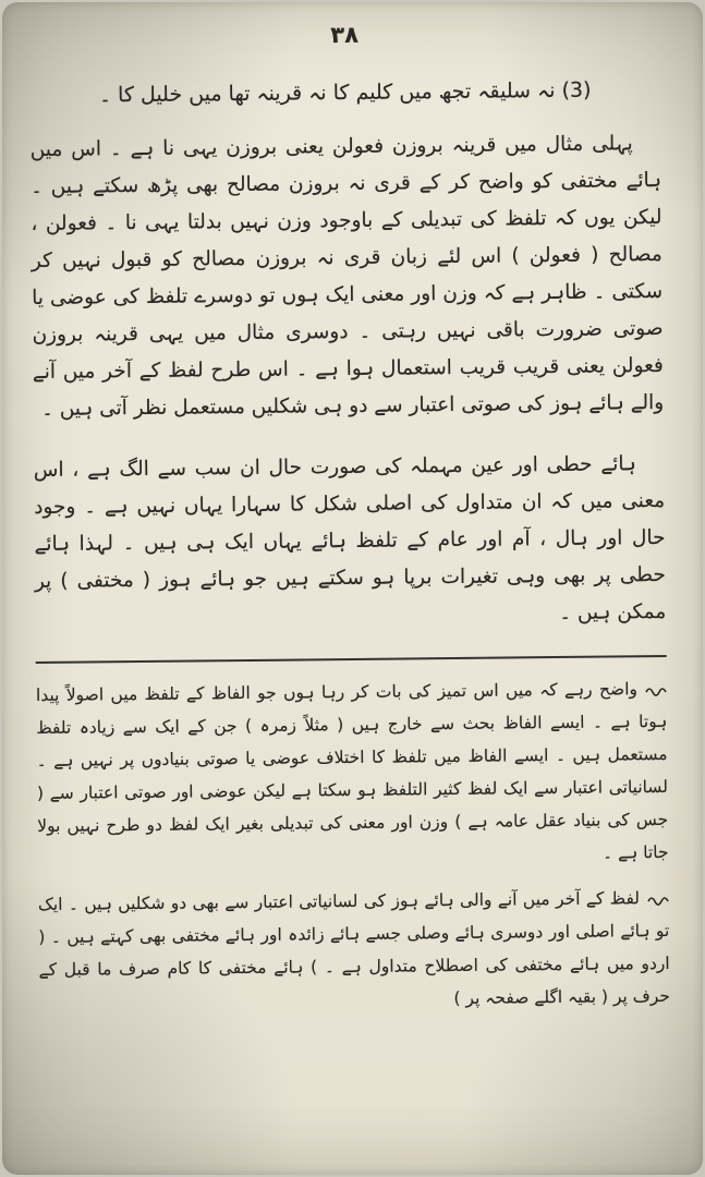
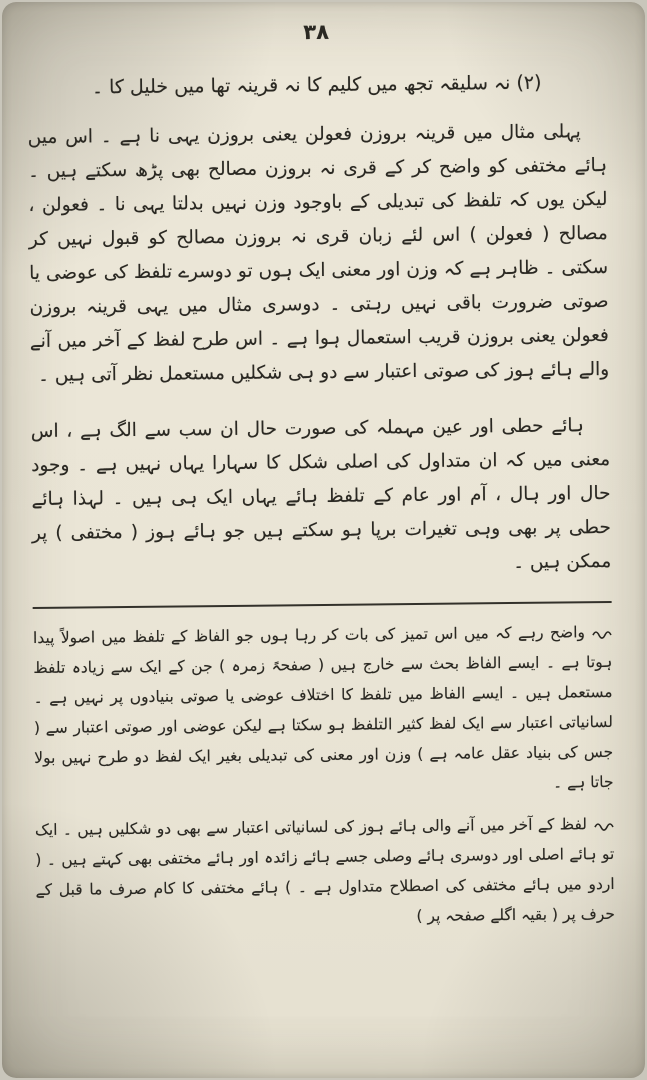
  ۳۸
- (3) نہ سلیقہ تجھ میں کلیم کا نہ قرینہ تھا میں خلیل کا ۔
+ (۲) نہ سلیقہ تجھ میں کلیم کا نہ قرینہ تھا میں خلیل کا ۔
- پہلی مثال میں قرینہ بروزن فعولن یعنی بروزن یہی نا ہے ۔ اس میں ہائے مختفی کو واضح کر کے قری نہ بروزن مصالح بھی پڑھ سکتے ہیں ۔ لیکن یوں کہ تلفظ کی تبدیلی کے باوجود وزن نہیں بدلتا یہی نا ۔ فعولن ، مصالح ( فعولن ) اس لئے زبان قری نہ بروزن مصالح کو قبول نہیں کر سکتی ۔ ظاہر ہے کہ وزن اور معنی ایک ہوں تو دوسرے تلفظ کی عوضی یا صوتی ضرورت باقی نہیں رہتی ۔ دوسری مثال میں یہی قرینہ بروزن فعولن یعنی قریب قریب استعمال ہوا ہے ۔ اس طرح لفظ کے آخر میں آنے والے ہائے ہوز کی صوتی اعتبار سے دو ہی شکلیں مستعمل نظر آتی ہیں ۔
+ پہلی مثال میں قرینہ بروزن فعولن یعنی بروزن یہی نا ہے ۔ اس میں ہائے مختفی کو واضح کر کے قری نہ بروزن مصالح بھی پڑھ سکتے ہیں ۔ لیکن یوں کہ تلفظ کی تبدیلی کے باوجود وزن نہیں بدلتا یہی نا ۔ فعولن ، مصالح ( فعولن ) اس لئے زبان قری نہ بروزن مصالح کو قبول نہیں کر سکتی ۔ ظاہر ہے کہ وزن اور معنی ایک ہوں تو دوسرے تلفظ کی عوضی یا صوتی ضرورت باقی نہیں رہتی ۔ دوسری مثال میں یہی قرینہ بروزن فعولن یعنی بروزن قریب استعمال ہوا ہے ۔ اس طرح لفظ کے آخر میں آنے والے ہائے ہوز کی صوتی اعتبار سے دو ہی شکلیں مستعمل نظر آتی ہیں ۔
  ہائے حطی اور عین مہملہ کی صورت حال ان سب سے الگ ہے ، اس معنی میں کہ ان متداول کی اصلی شکل کا سہارا یہاں نہیں ہے ۔ وجود حال اور ہال ، آم اور عام کے تلفظ ہائے یہاں ایک ہی ہیں ۔ لہذا ہائے حطی پر بھی وہی تغیرات برپا ہو سکتے ہیں جو ہائے ہوز ( مختفی ) پر ممکن ہیں ۔
- واضح رہے کہ میں اس تمیز کی بات کر رہا ہوں جو الفاظ کے تلفظ میں اصولاً پیدا ہوتا ہے ۔ ایسے الفاظ بحث سے خارج ہیں ( مثلاً زمرہ ) جن کے ایک سے زیادہ تلفظ مستعمل ہیں ۔ ایسے الفاظ میں تلفظ کا اختلاف عوضی یا صوتی بنیادوں پر نہیں ہے ۔ لسانیاتی اعتبار سے ایک لفظ کثیر التلفظ ہو سکتا ہے لیکن عوضی اور صوتی اعتبار سے ( جس کی بنیاد عقل عامہ ہے ) وزن اور معنی کی تبدیلی بغیر ایک لفظ دو طرح نہیں بولا جاتا ہے ۔
+ واضح رہے کہ میں اس تمیز کی بات کر رہا ہوں جو الفاظ کے تلفظ میں اصولاً پیدا ہوتا ہے ۔ ایسے الفاظ بحث سے خارج ہیں ( صفحہً زمرہ ) جن کے ایک سے زیادہ تلفظ مستعمل ہیں ۔ ایسے الفاظ میں تلفظ کا اختلاف عوضی یا صوتی بنیادوں پر نہیں ہے ۔ لسانیاتی اعتبار سے ایک لفظ کثیر التلفظ ہو سکتا ہے لیکن عوضی اور صوتی اعتبار سے ( جس کی بنیاد عقل عامہ ہے ) وزن اور معنی کی تبدیلی بغیر ایک لفظ دو طرح نہیں بولا جاتا ہے ۔
  لفظ کے آخر میں آنے والی ہائے ہوز کی لسانیاتی اعتبار سے بھی دو شکلیں ہیں ۔ ایک تو ہائے اصلی اور دوسری ہائے وصلی جسے ہائے زائدہ اور ہائے مختفی بھی کہتے ہیں ۔ ( اردو میں ہائے مختفی کی اصطلاح متداول ہے ۔ ) ہائے مختفی کا کام صرف ما قبل کے حرف پر ( بقیہ اگلے صفحہ پر )
